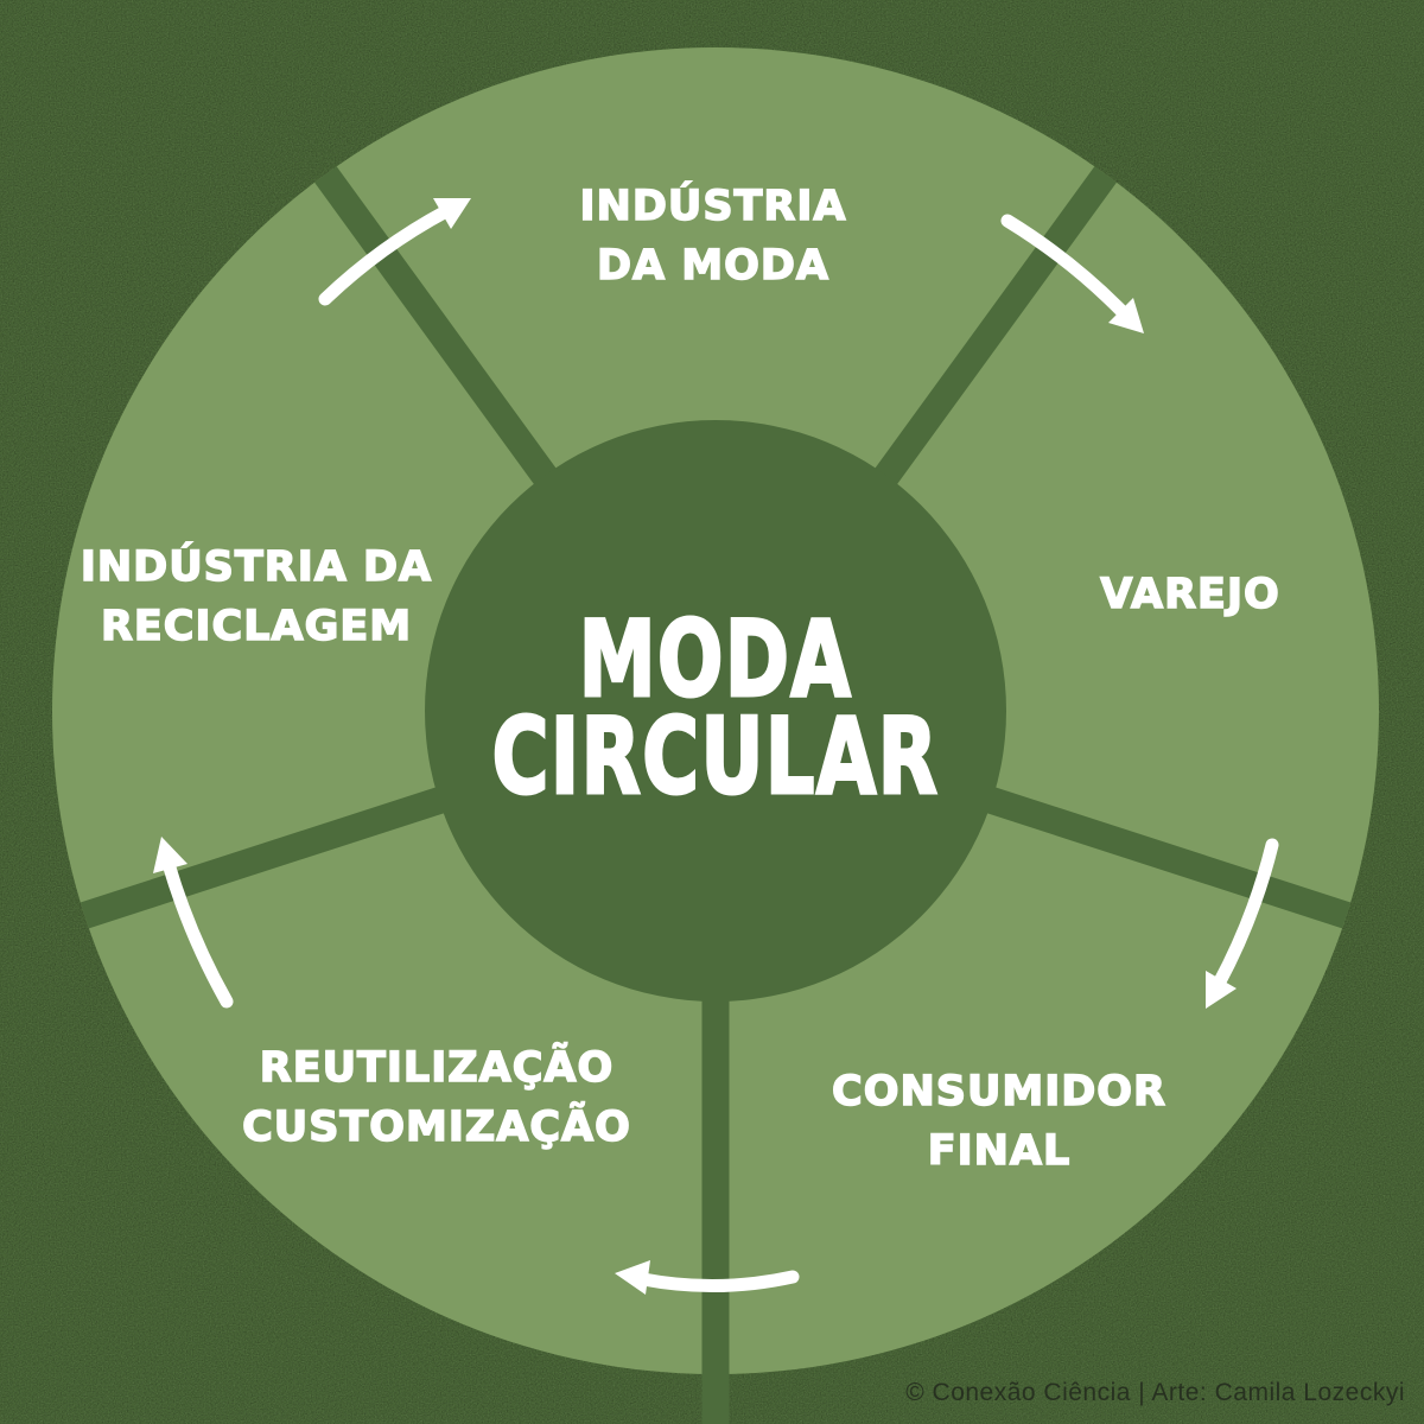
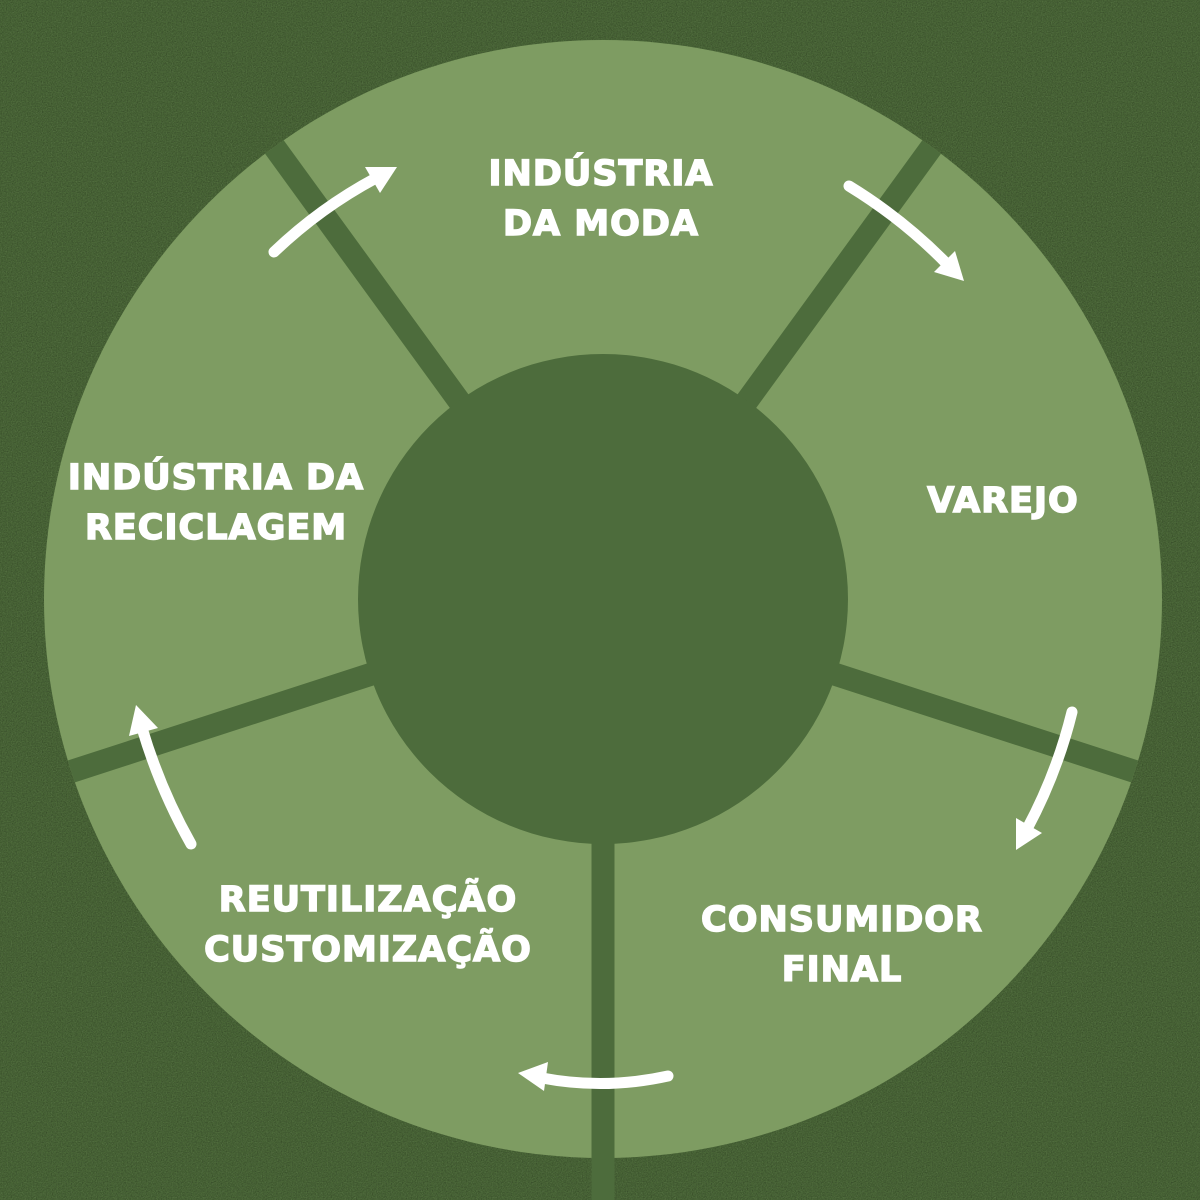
  INDÚSTRIA
  DA MODA
  VAREJO
  CONSUMIDOR
  FINAL
  REUTILIZAÇÃO
  CUSTOMIZAÇÃO
  INDÚSTRIA DA
  RECICLAGEM
- MODA
- CIRCULAR
- © Conexão Ciência | Arte: Camila Lozeckyi
